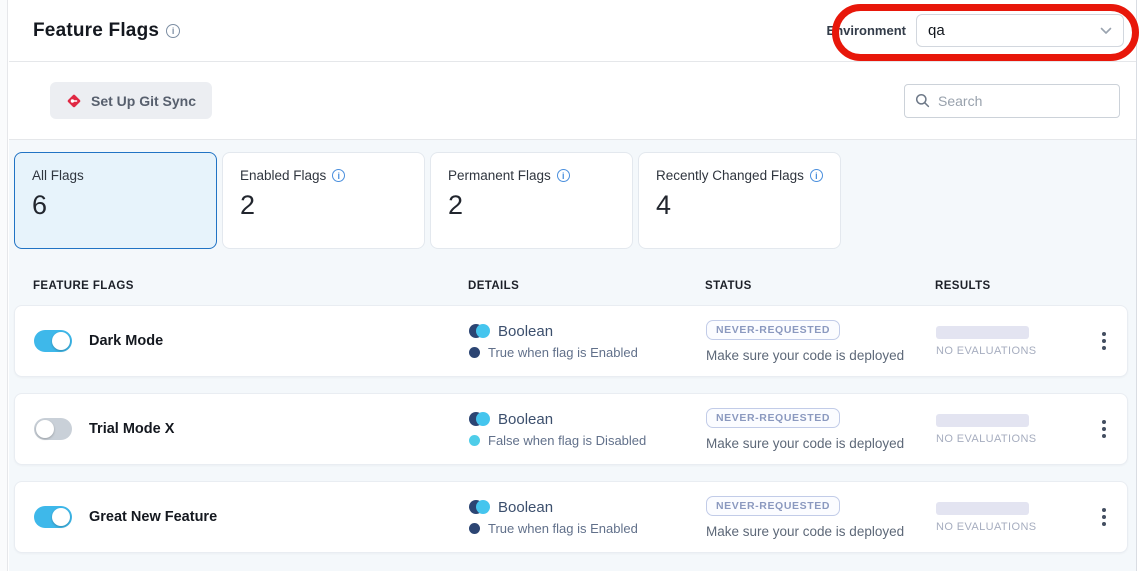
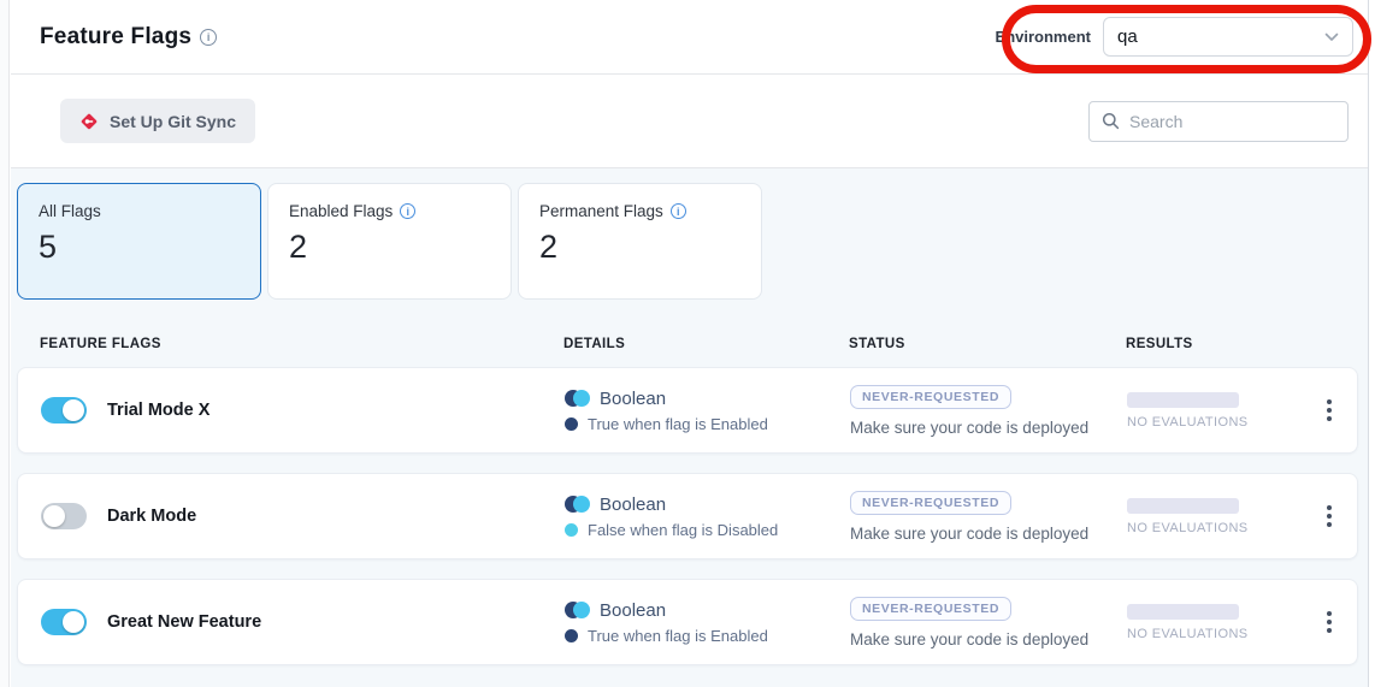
  Feature Flags
  Environment
  qa
  Set Up Git Sync
  Search
  All Flags
- 6
+ 5
  Enabled Flags
  2
  Permanent Flags
  2
- Recently Changed Flags
- 4
  FEATURE FLAGS
  DETAILS
  STATUS
  RESULTS
- Dark Mode
+ Trial Mode X
  Boolean
  True when flag is Enabled
  NEVER-REQUESTED
  Make sure your code is deployed
  NO EVALUATIONS
- Trial Mode X
+ Dark Mode
  Boolean
  False when flag is Disabled
  NEVER-REQUESTED
  Make sure your code is deployed
  NO EVALUATIONS
  Great New Feature
  Boolean
  True when flag is Enabled
  NEVER-REQUESTED
  Make sure your code is deployed
  NO EVALUATIONS
